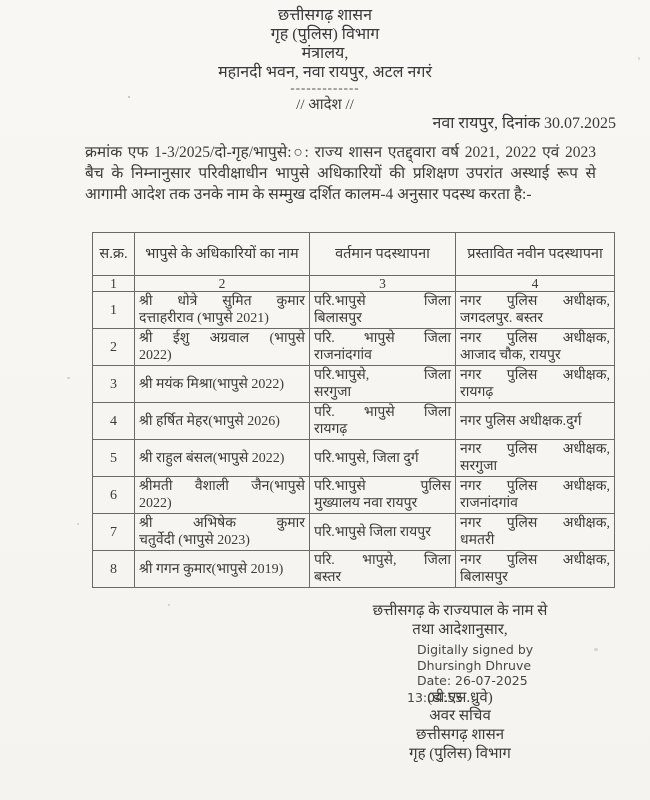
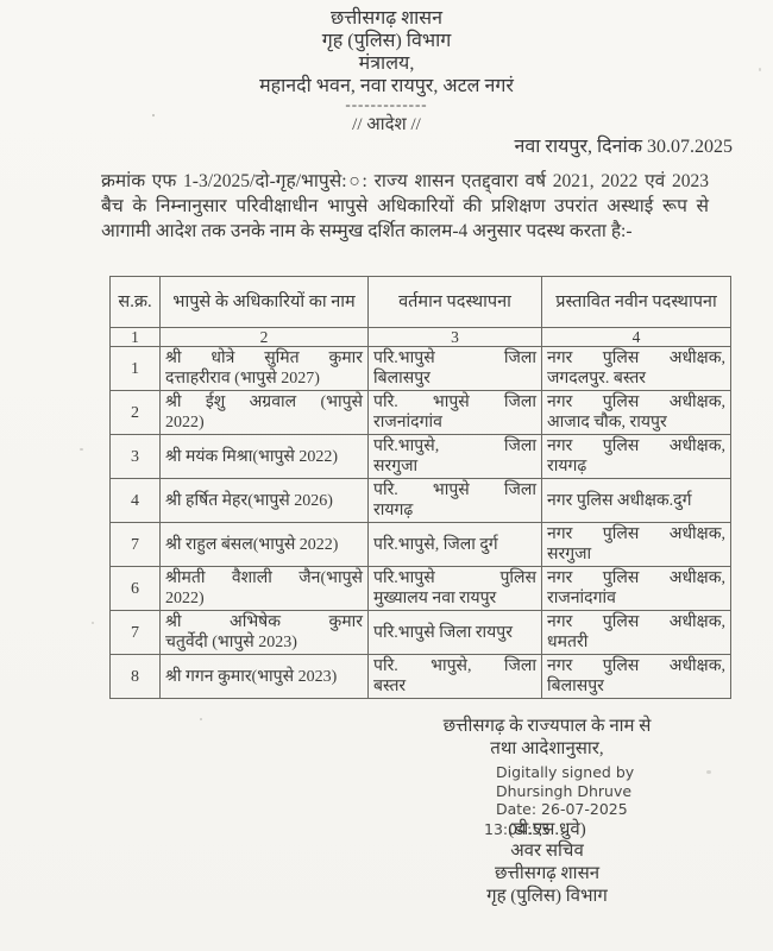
  छत्तीसगढ़ शासन
  गृह (पुलिस) विभाग
  मंत्रालय,
  महानदी भवन, नवा रायपुर, अटल नगरं
  -------------
  // आदेश //
  नवा रायपुर, दिनांक 30.07.2025
  क्रमांक एफ 1-3/2025/दो-गृह/भापुसे:○: राज्य शासन एतद्द्वारा वर्ष 2021, 2022 एवं 2023 बैच के निम्नानुसार परिवीक्षाधीन भापुसे अधिकारियों की प्रशिक्षण उपरांत अस्थाई रूप से आगामी आदेश तक उनके नाम के सम्मुख दर्शित कालम-4 अनुसार पदस्थ करता है:-
  स.क्र.	भापुसे के अधिकारियों का नाम	वर्तमान पदस्थापना	प्रस्तावित नवीन पदस्थापना
  1	2	3	4
- 1	श्री धोत्रे सुमित कुमारदत्ताहरीराव (भापुसे 2021)	परि.भापुसे जिलाबिलासपुर	नगर पुलिस अधीक्षक,जगदलपुर. बस्तर
+ 1	श्री धोत्रे सुमित कुमारदत्ताहरीराव (भापुसे 2027)	परि.भापुसे जिलाबिलासपुर	नगर पुलिस अधीक्षक,जगदलपुर. बस्तर
  2	श्री ईशु अग्रवाल (भापुसे2022)	परि. भापुसे जिलाराजनांदगांव	नगर पुलिस अधीक्षक,आजाद चौक, रायपुर
  3	श्री मयंक मिश्रा(भापुसे 2022)	परि.भापुसे, जिलासरगुजा	नगर पुलिस अधीक्षक,रायगढ़
  4	श्री हर्षित मेहर(भापुसे 2026)	परि. भापुसे जिलारायगढ़	नगर पुलिस अधीक्षक.दुर्ग
- 5	श्री राहुल बंसल(भापुसे 2022)	परि.भापुसे, जिला दुर्ग	नगर पुलिस अधीक्षक,सरगुजा
+ 7	श्री राहुल बंसल(भापुसे 2022)	परि.भापुसे, जिला दुर्ग	नगर पुलिस अधीक्षक,सरगुजा
  6	श्रीमती वैशाली जैन(भापुसे2022)	परि.भापुसे पुलिसमुख्यालय नवा रायपुर	नगर पुलिस अधीक्षक,राजनांदगांव
  7	श्री अभिषेक कुमारचतुर्वेदी (भापुसे 2023)	परि.भापुसे जिला रायपुर	नगर पुलिस अधीक्षक,धमतरी
- 8	श्री गगन कुमार(भापुसे 2019)	परि. भापुसे, जिलाबस्तर	नगर पुलिस अधीक्षक,बिलासपुर
+ 8	श्री गगन कुमार(भापुसे 2023)	परि. भापुसे, जिलाबस्तर	नगर पुलिस अधीक्षक,बिलासपुर
  छत्तीसगढ़ के राज्यपाल के नाम से
  तथा आदेशानुसार,
  Digitally signed by
  Dhursingh Dhruve
  Date: 26-07-2025
  13:04:55
  (डी.एस.ध्रुवे)
  अवर सचिव
  छत्तीसगढ़ शासन
  गृह (पुलिस) विभाग
